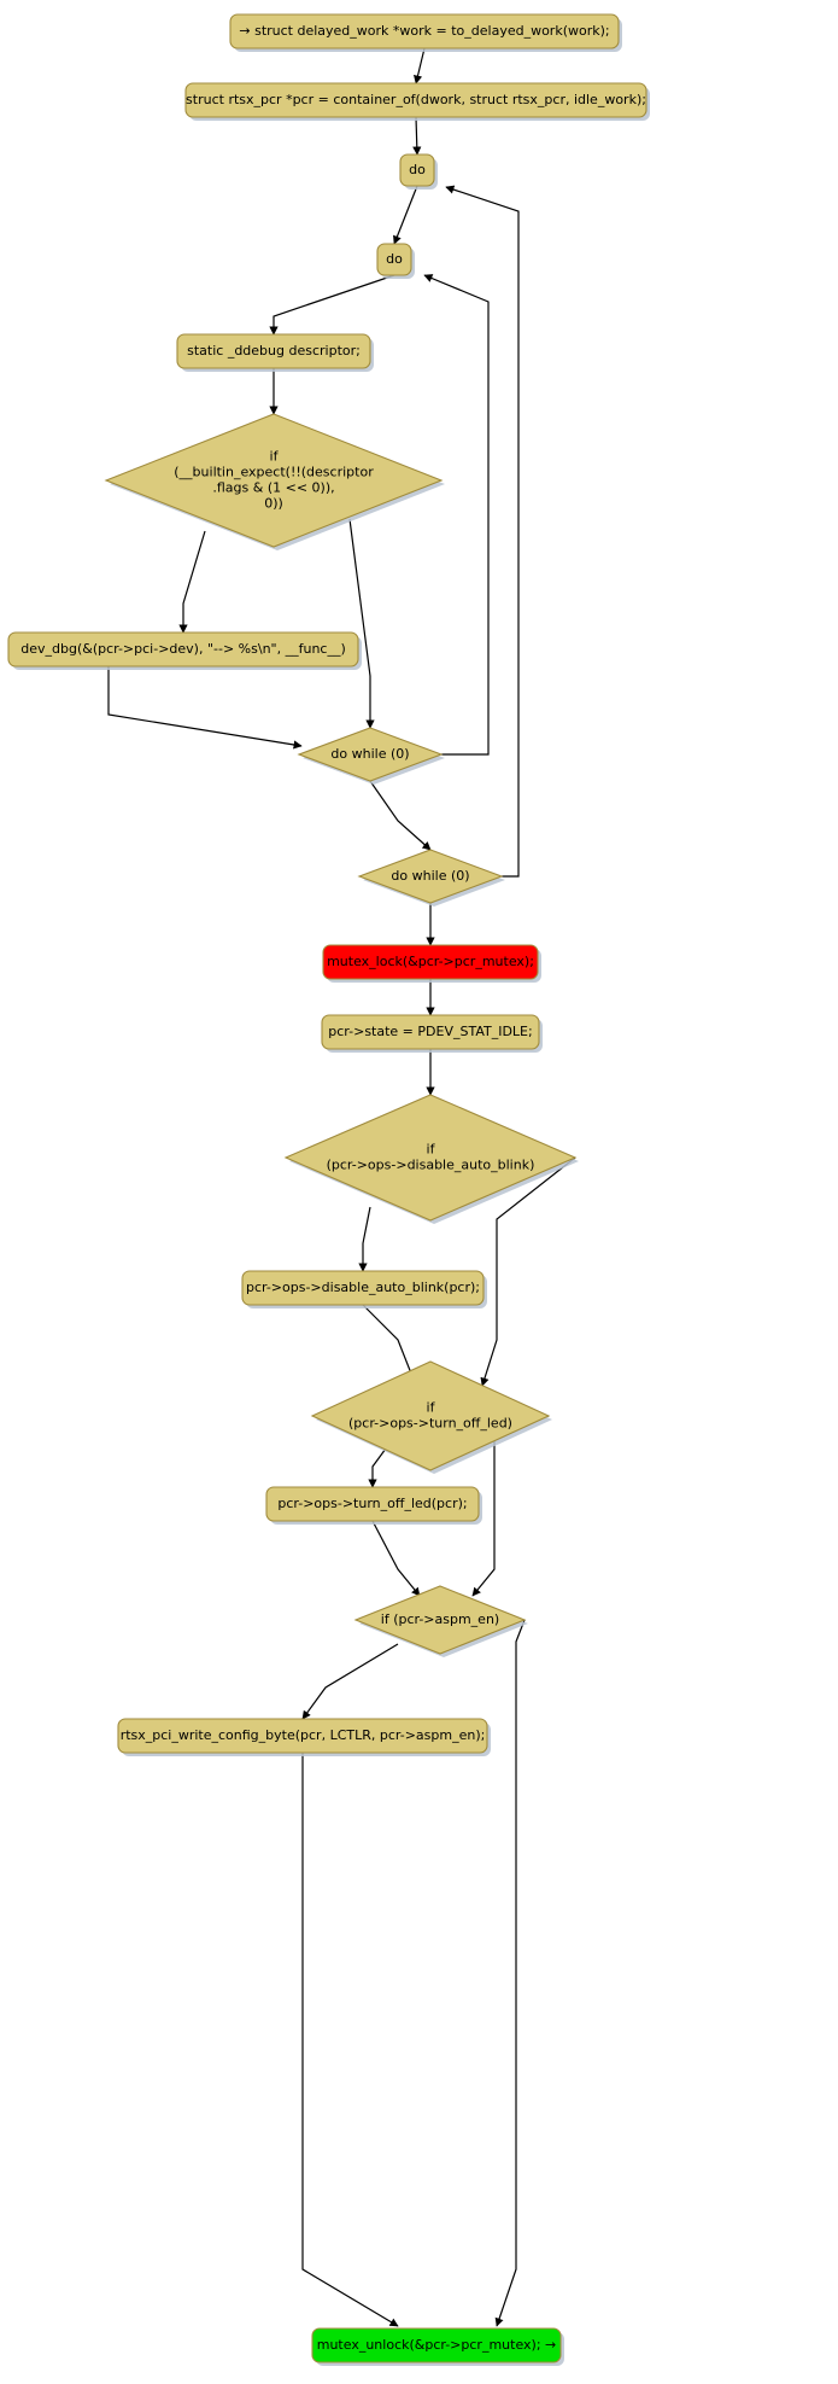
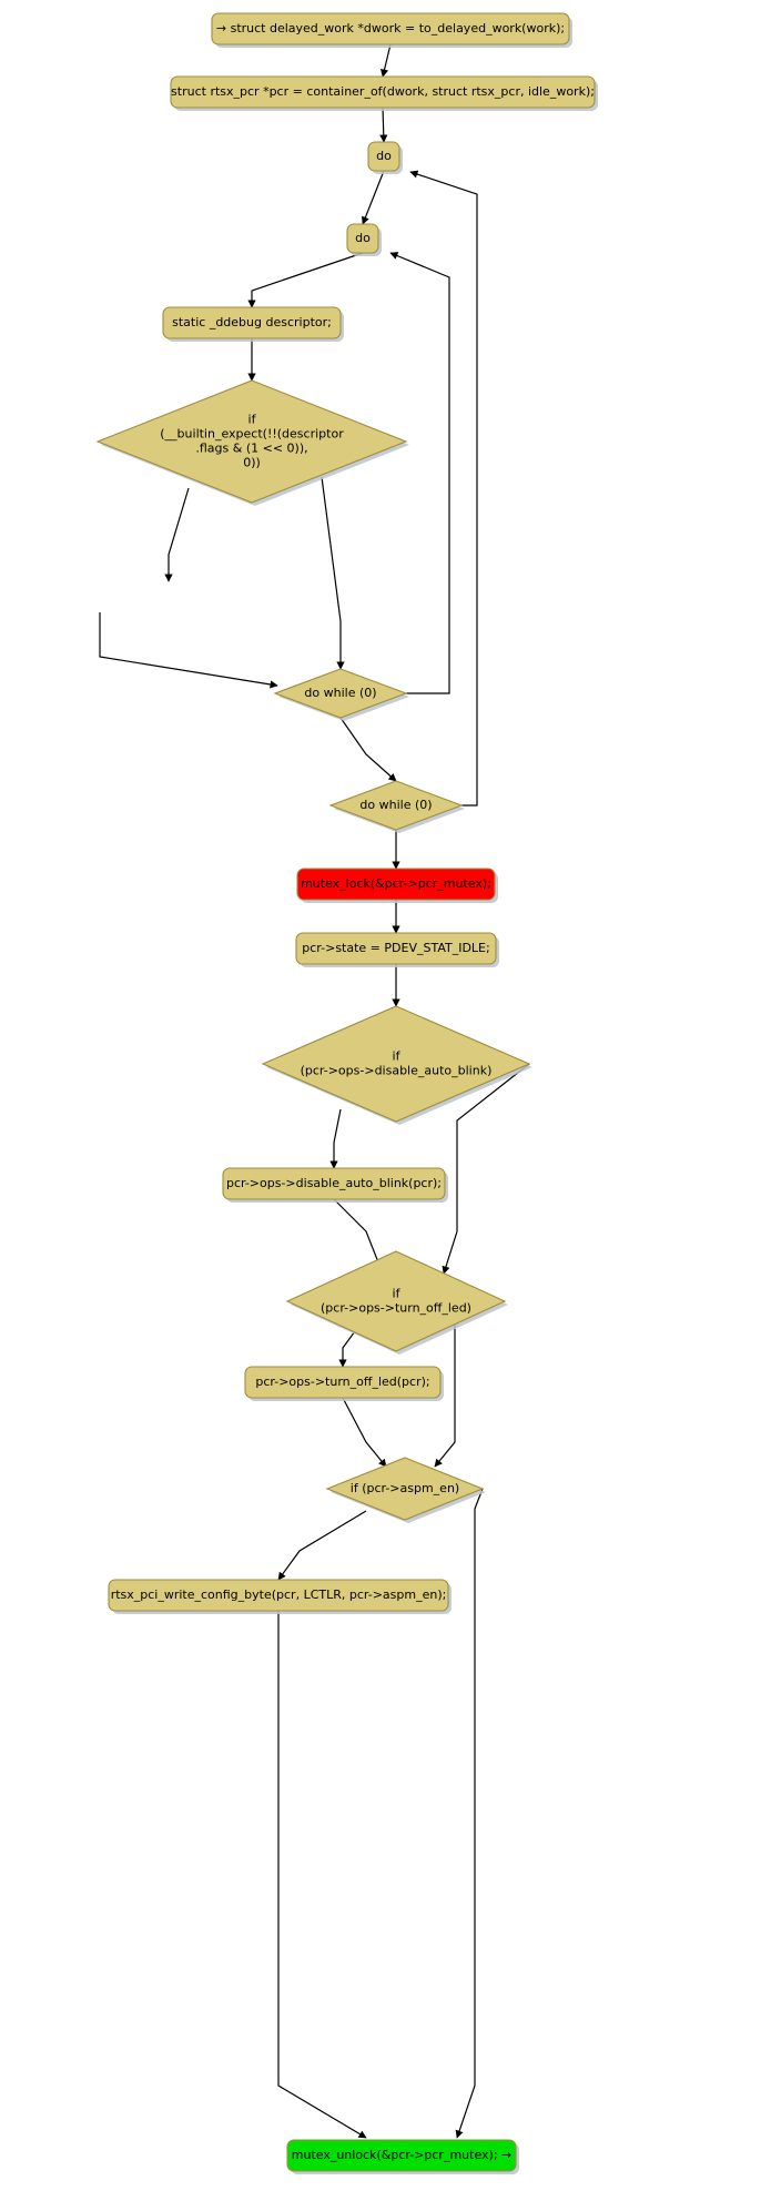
- → struct delayed_work *work = to_delayed_work(work);
+ → struct delayed_work *dwork = to_delayed_work(work);
  struct rtsx_pcr *pcr = container_of(dwork, struct rtsx_pcr, idle_work);
  do
  do
  static _ddebug descriptor;
  if
  (__builtin_expect(!!(descriptor
  .flags & (1 << 0)),
  0))
- dev_dbg(&(pcr->pci->dev), "--> %s\n", __func__)
  do while (0)
  do while (0)
  mutex_lock(&pcr->pcr_mutex);
  pcr->state = PDEV_STAT_IDLE;
  if
  (pcr->ops->disable_auto_blink)
  pcr->ops->disable_auto_blink(pcr);
  if
  (pcr->ops->turn_off_led)
  pcr->ops->turn_off_led(pcr);
  if (pcr->aspm_en)
  rtsx_pci_write_config_byte(pcr, LCTLR, pcr->aspm_en);
  mutex_unlock(&pcr->pcr_mutex); →
